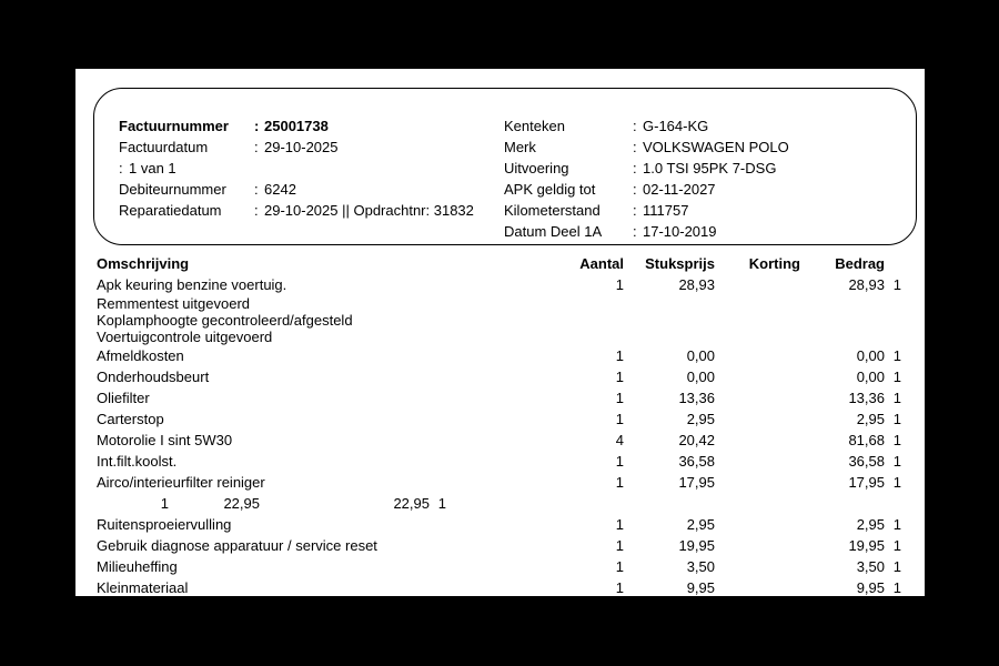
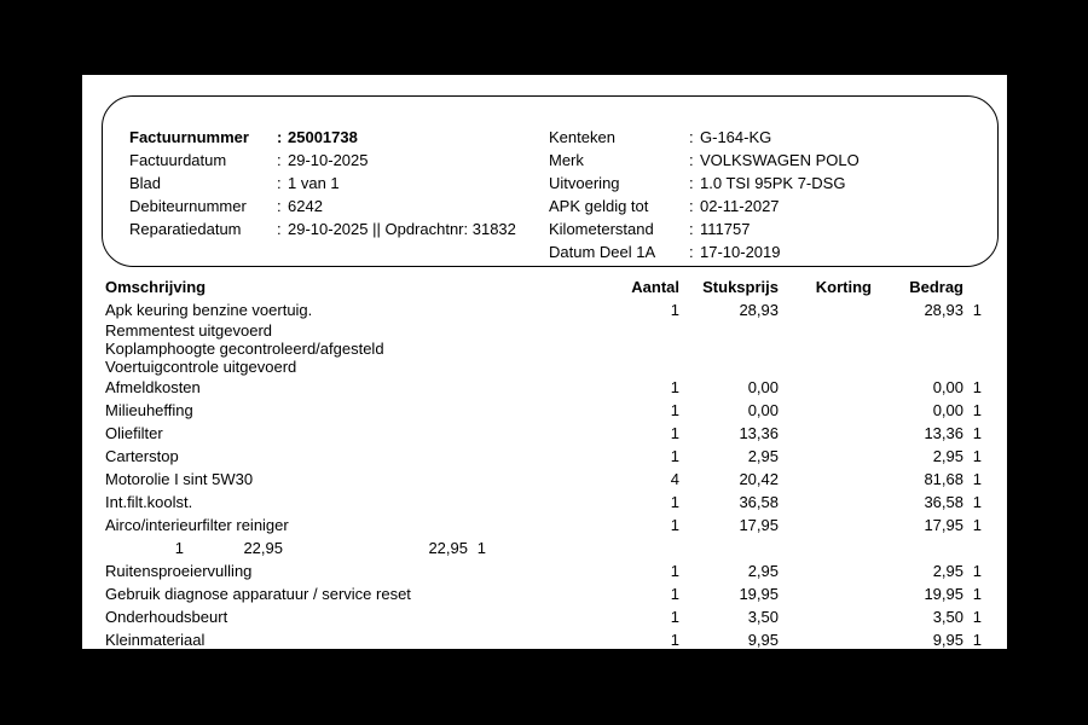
  Factuurnummer
  :
  25001738
  Factuurdatum
  :
  29-10-2025
+ Blad
  :
  1 van 1
  Debiteurnummer
  :
  6242
  Reparatiedatum
  :
  29-10-2025 || Opdrachtnr: 31832
  Kenteken
  :
  G-164-KG
  Merk
  :
  VOLKSWAGEN POLO
  Uitvoering
  :
  1.0 TSI 95PK 7-DSG
  APK geldig tot
  :
  02-11-2027
  Kilometerstand
  :
  111757
  Datum Deel 1A
  :
  17-10-2019
  Omschrijving
  Aantal
  Stuksprijs
  Korting
  Bedrag
  Apk keuring benzine voertuig.
  1
  28,93
  28,93
  1
  Remmentest uitgevoerd
  Koplamphoogte gecontroleerd/afgesteld
  Voertuigcontrole uitgevoerd
  Afmeldkosten
  1
  0,00
  0,00
  1
- Onderhoudsbeurt
+ Milieuheffing
  1
  0,00
  0,00
  1
  Oliefilter
  1
  13,36
  13,36
  1
  Carterstop
  1
  2,95
  2,95
  1
  Motorolie I sint 5W30
  4
  20,42
  81,68
  1
  Int.filt.koolst.
  1
  36,58
  36,58
  1
  Airco/interieurfilter reiniger
  1
  17,95
  17,95
  1
  1
  22,95
  22,95
  1
  Ruitensproeiervulling
  1
  2,95
  2,95
  1
  Gebruik diagnose apparatuur / service reset
  1
  19,95
  19,95
  1
- Milieuheffing
+ Onderhoudsbeurt
  1
  3,50
  3,50
  1
  Kleinmateriaal
  1
  9,95
  9,95
  1
